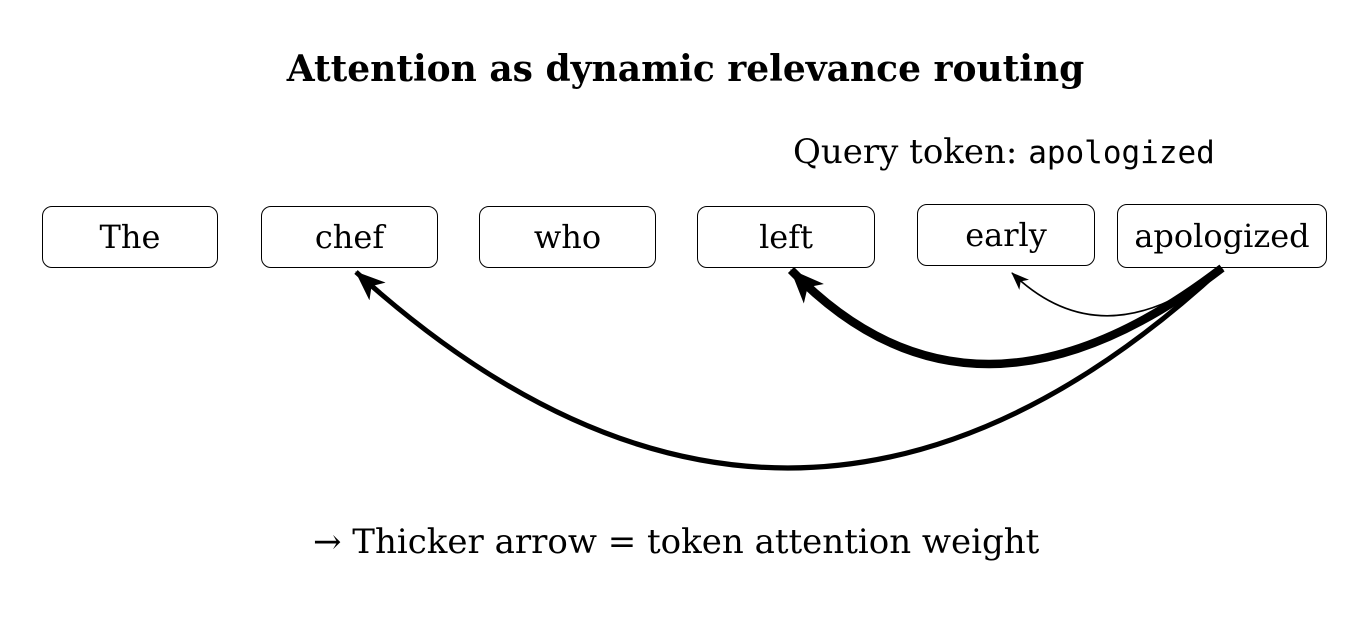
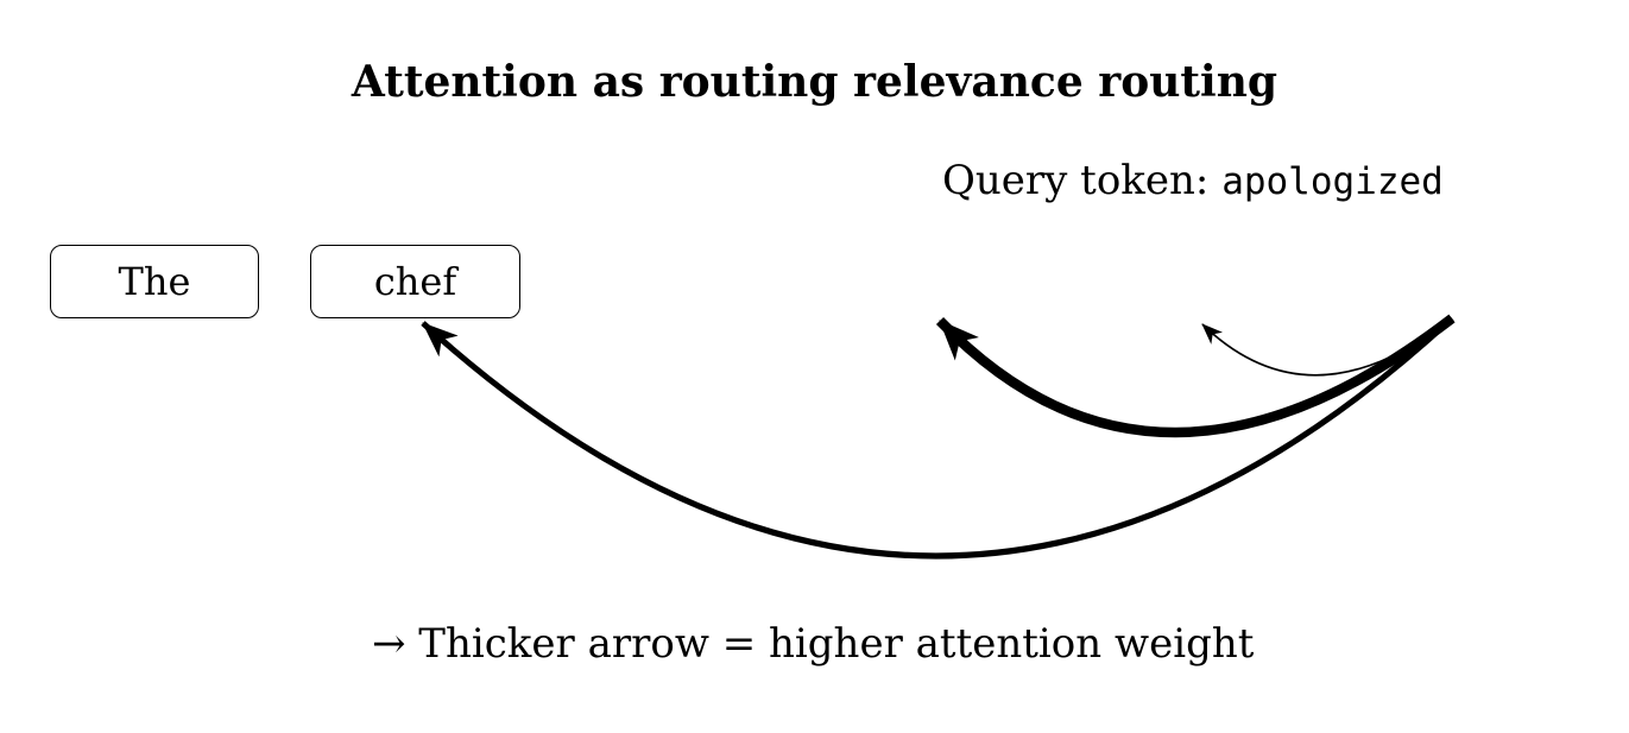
- Attention as dynamic relevance routing
+ Attention as routing relevance routing
  Query token: apologized
  The
  chef
- who
- left
- early
- apologized
- → Thicker arrow = token attention weight
+ → Thicker arrow = higher attention weight
